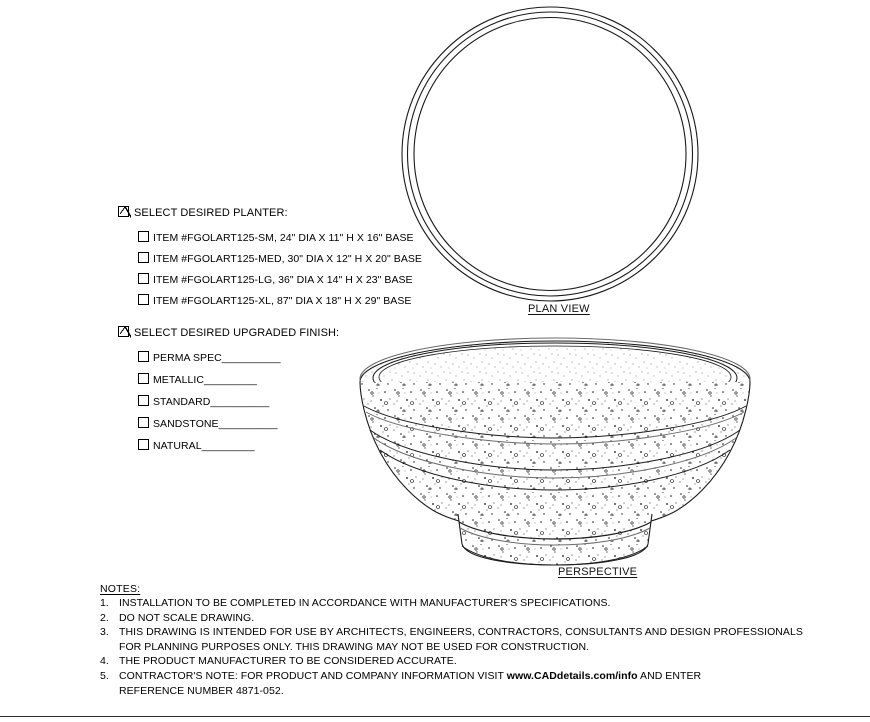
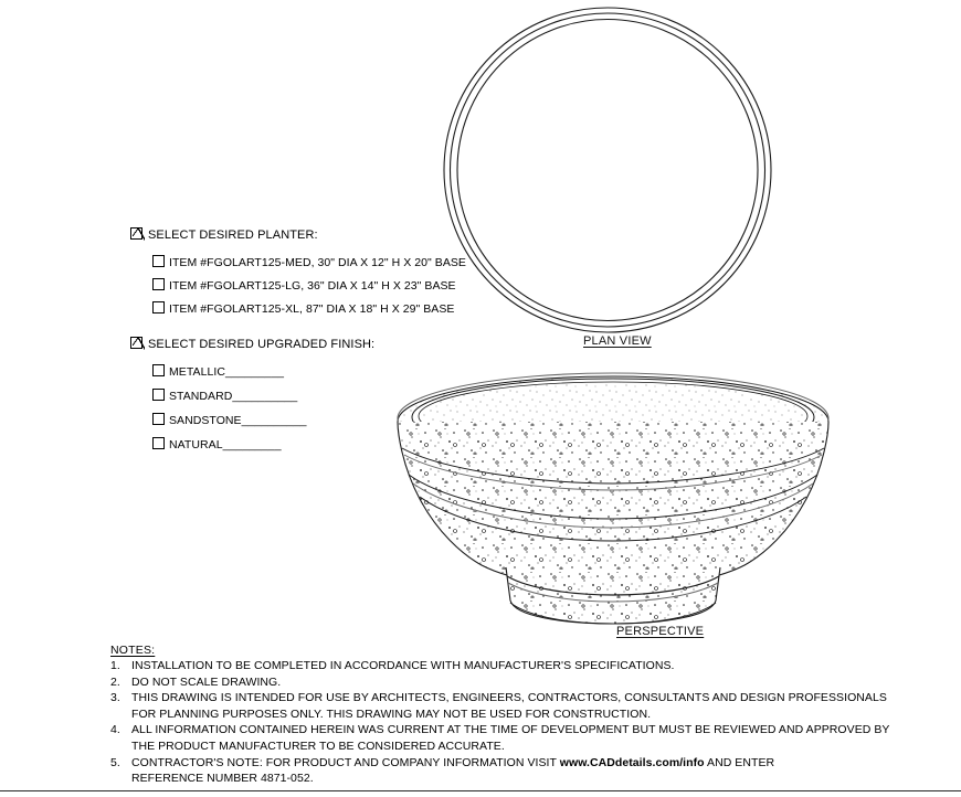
  PLAN VIEW
  PERSPECTIVE
  SELECT DESIRED PLANTER:
- ITEM #FGOLART125-SM, 24" DIA X 11" H X 16" BASE
  ITEM #FGOLART125-MED, 30" DIA X 12" H X 20" BASE
  ITEM #FGOLART125-LG, 36" DIA X 14" H X 23" BASE
  ITEM #FGOLART125-XL, 87" DIA X 18" H X 29" BASE
  SELECT DESIRED UPGRADED FINISH:
- PERMA SPEC__________
  METALLIC_________
  STANDARD__________
  SANDSTONE__________
  NATURAL_________
  NOTES:
  1.
  INSTALLATION TO BE COMPLETED IN ACCORDANCE WITH MANUFACTURER'S SPECIFICATIONS.
  2.
  DO NOT SCALE DRAWING.
  3.
  THIS DRAWING IS INTENDED FOR USE BY ARCHITECTS, ENGINEERS, CONTRACTORS, CONSULTANTS AND DESIGN PROFESSIONALS
  FOR PLANNING PURPOSES ONLY. THIS DRAWING MAY NOT BE USED FOR CONSTRUCTION.
  4.
+ ALL INFORMATION CONTAINED HEREIN WAS CURRENT AT THE TIME OF DEVELOPMENT BUT MUST BE REVIEWED AND APPROVED BY
  THE PRODUCT MANUFACTURER TO BE CONSIDERED ACCURATE.
  5.
  CONTRACTOR'S NOTE: FOR PRODUCT AND COMPANY INFORMATION VISIT www.CADdetails.com/info AND ENTER
  REFERENCE NUMBER 4871-052.
